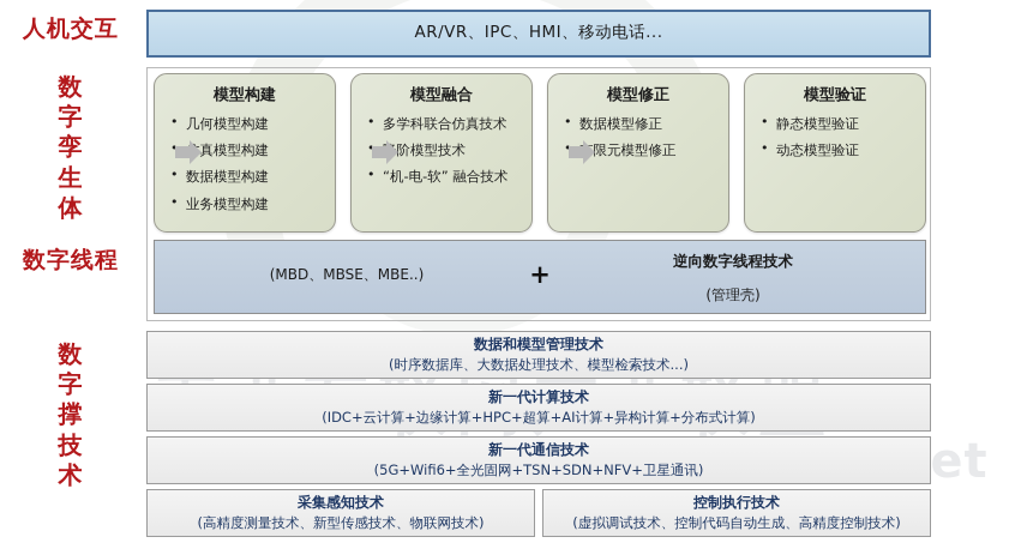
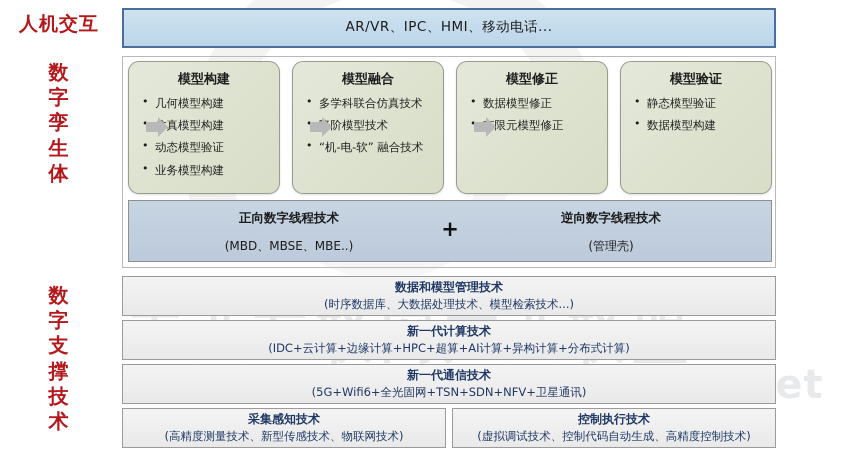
  人机交互
  数
  字
  孪
  生
  体
- 数字线程
  数
  字
+ 支
  撑
  技
  术
  AR/VR、IPC、HMI、移动电话...
  模型构建
  几何模型构建
  真模型构建
- 数据模型构建
+ 动态模型验证
  业务模型构建
  模型融合
  多学科联合仿真技术
  阶模型技术
  “机-电-软” 融合技术
  模型修正
  数据模型修正
  限元模型修正
  模型验证
  静态模型验证
- 动态模型验证
+ 数据模型构建
+ 正向数字线程技术
  (MBD、MBSE、MBE..)
  +
  逆向数字线程技术
  (管理壳)
  数据和模型管理技术
  (时序数据库、大数据处理技术、模型检索技术...)
  新一代计算技术
  (IDC+云计算+边缘计算+HPC+超算+AI计算+异构计算+分布式计算)
  新一代通信技术
  (5G+Wifi6+全光固网+TSN+SDN+NFV+卫星通讯)
  采集感知技术
  (高精度测量技术、新型传感技术、物联网技术)
  控制执行技术
  (虚拟调试技术、控制代码自动生成、高精度控制技术)
